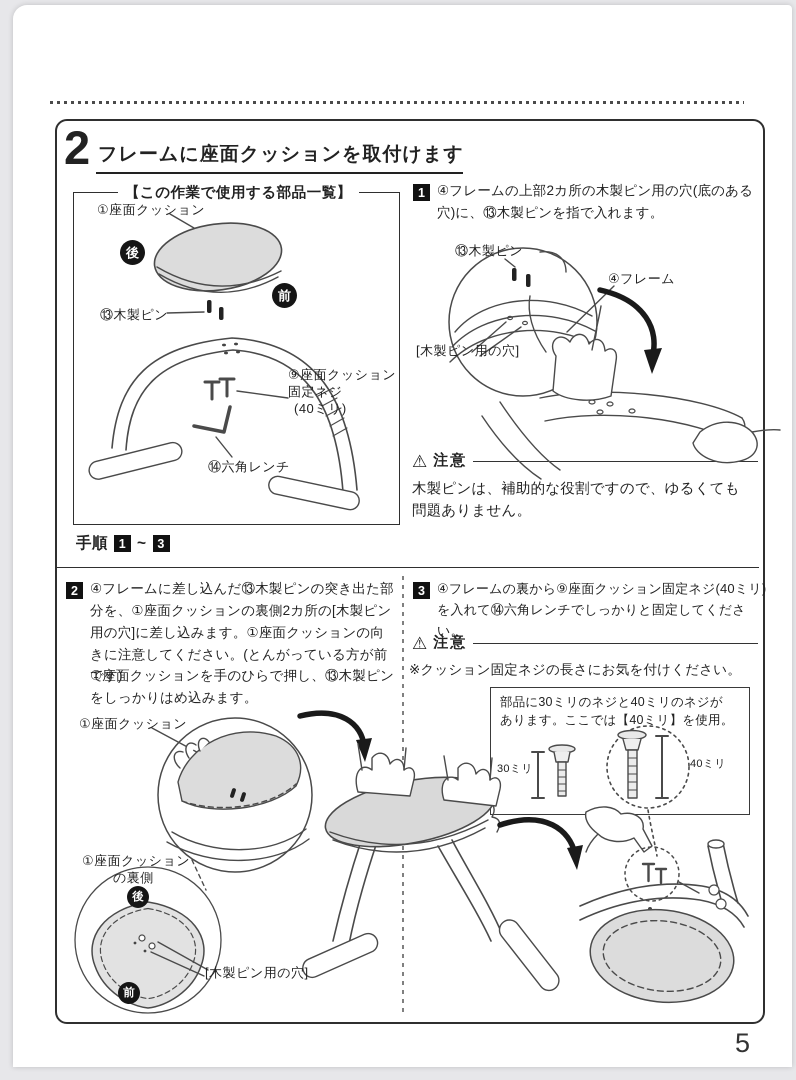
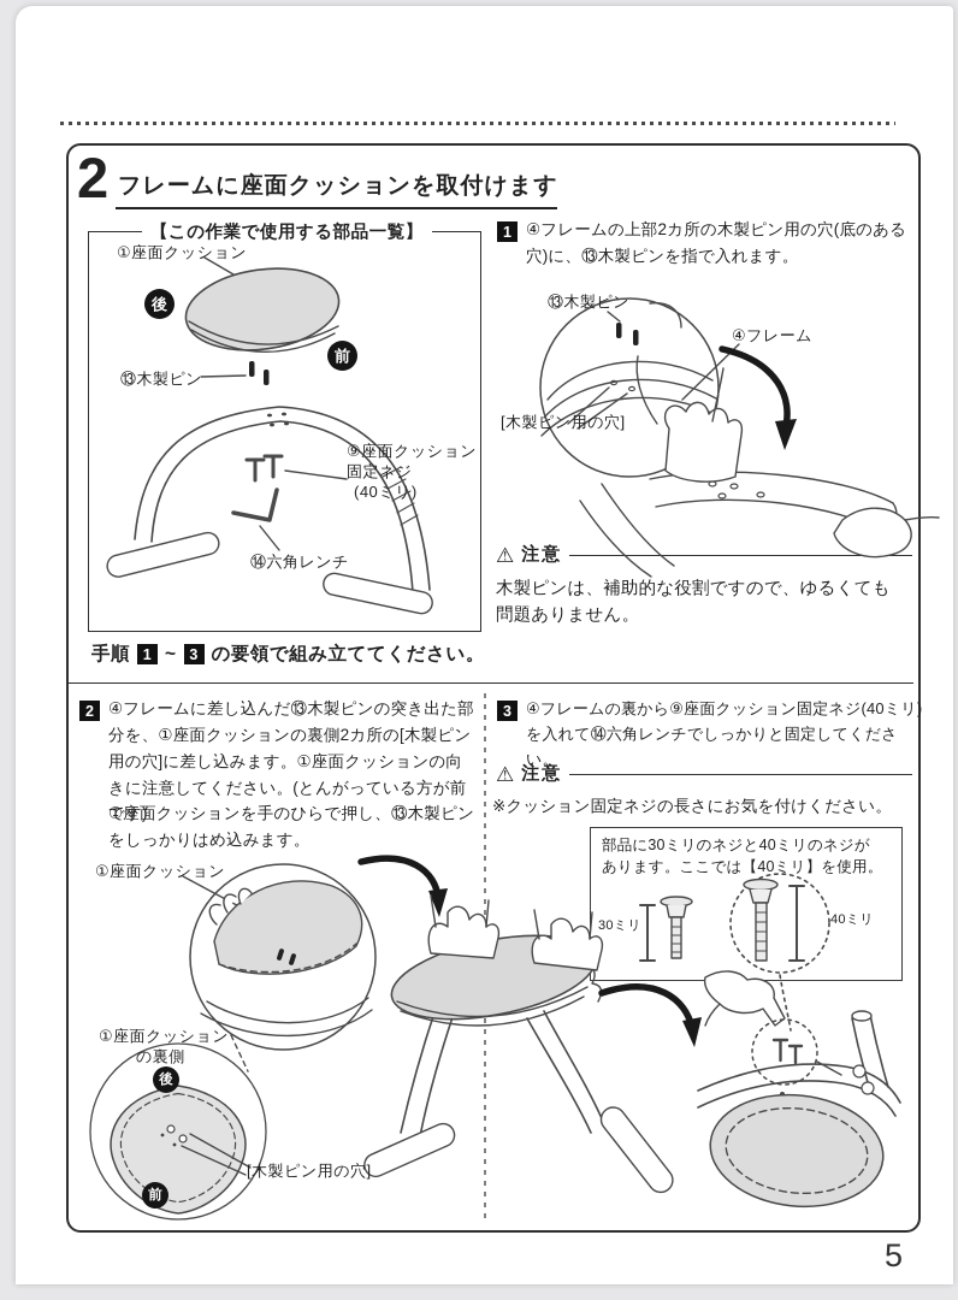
  2
  フレームに座面クッションを取付けます
  【この作業で使用する部品一覧】
  ①座面クッション
  後
  前
  ⑬木製ピン
  ⑨座面クッション
  固定ネジ
  (40ミリ)
  ⑭六角レンチ
  手順
  1
  ~
  3
+ の要領で組み立ててください。
  1
  ④フレームの上部2カ所の木製ピン用の穴(底のある穴)に、⑬木製ピンを指で入れます。
  ⑬木製ピン
  ④フレーム
  [木製ピン用の穴]
  ⚠
  注意
  木製ピンは、補助的な役割ですので、ゆるくても問題ありません。
  2
  ④フレームに差し込んだ⑬木製ピンの突き出た部分を、①座面クッションの裏側2カ所の[木製ピン用の穴]に差し込みます。①座面クッションの向きに注意してください。(とんがっている方が前です)
  ①座面クッションを手のひらで押し、⑬木製ピンをしっかりはめ込みます。
  ①座面クッション
  ①座面クッション
  の裏側
  後
  前
  [木製ピン用の穴]
  3
  ④フレームの裏から⑨座面クッション固定ネジ(40ミリ)を入れて⑭六角レンチでしっかりと固定してください。
  ⚠
  注意
  ※クッション固定ネジの長さにお気を付けください。
  部品に30ミリのネジと40ミリのネジが
  あります。ここでは【40ミリ】を使用。
  30ミリ
  40ミリ
  5
